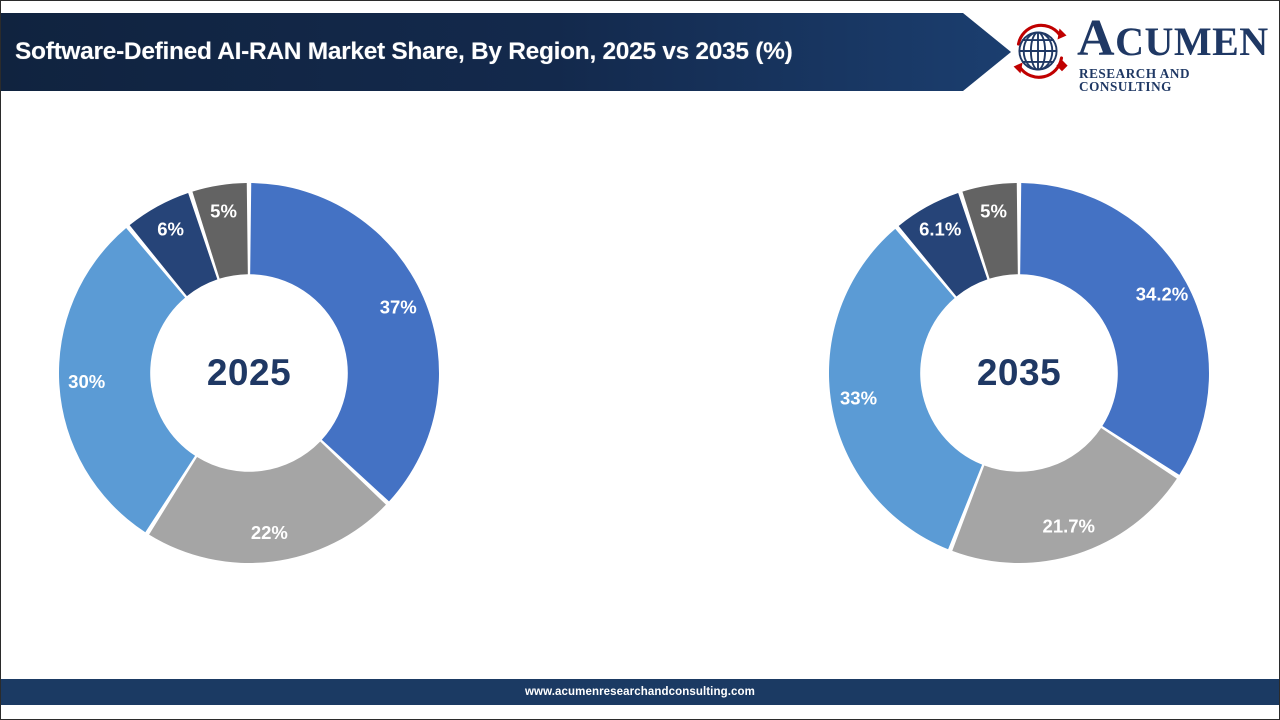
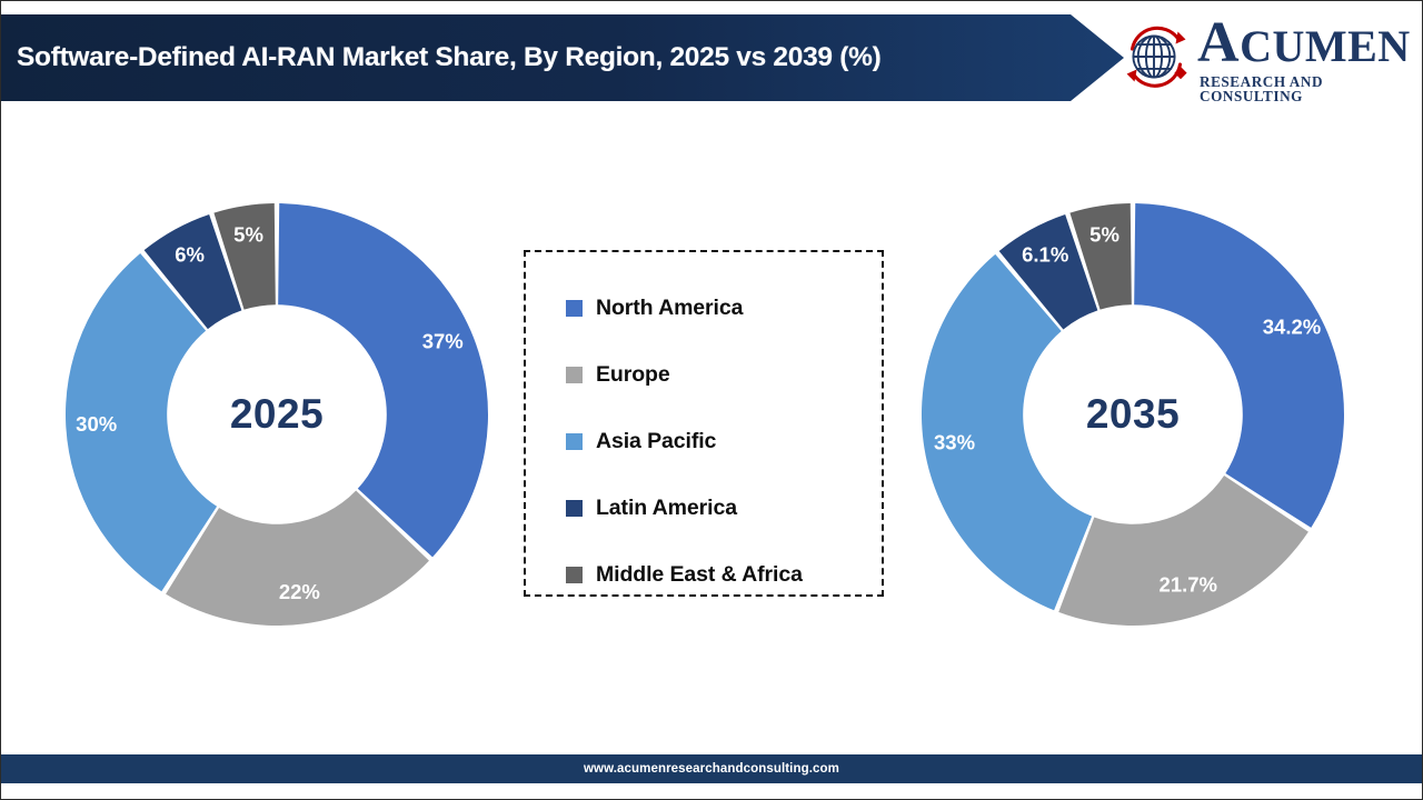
- Software-Defined AI-RAN Market Share, By Region, 2025 vs 2035 (%)
+ Software-Defined AI-RAN Market Share, By Region, 2025 vs 2039 (%)
  ACUMEN
  RESEARCH AND CONSULTING
  37%
  22%
  30%
  6%
  5%
  2025
+ North America
+ Europe
+ Asia Pacific
+ Latin America
+ Middle East & Africa
  34.2%
  21.7%
  33%
  6.1%
  5%
  2035
  www.acumenresearchandconsulting.com
